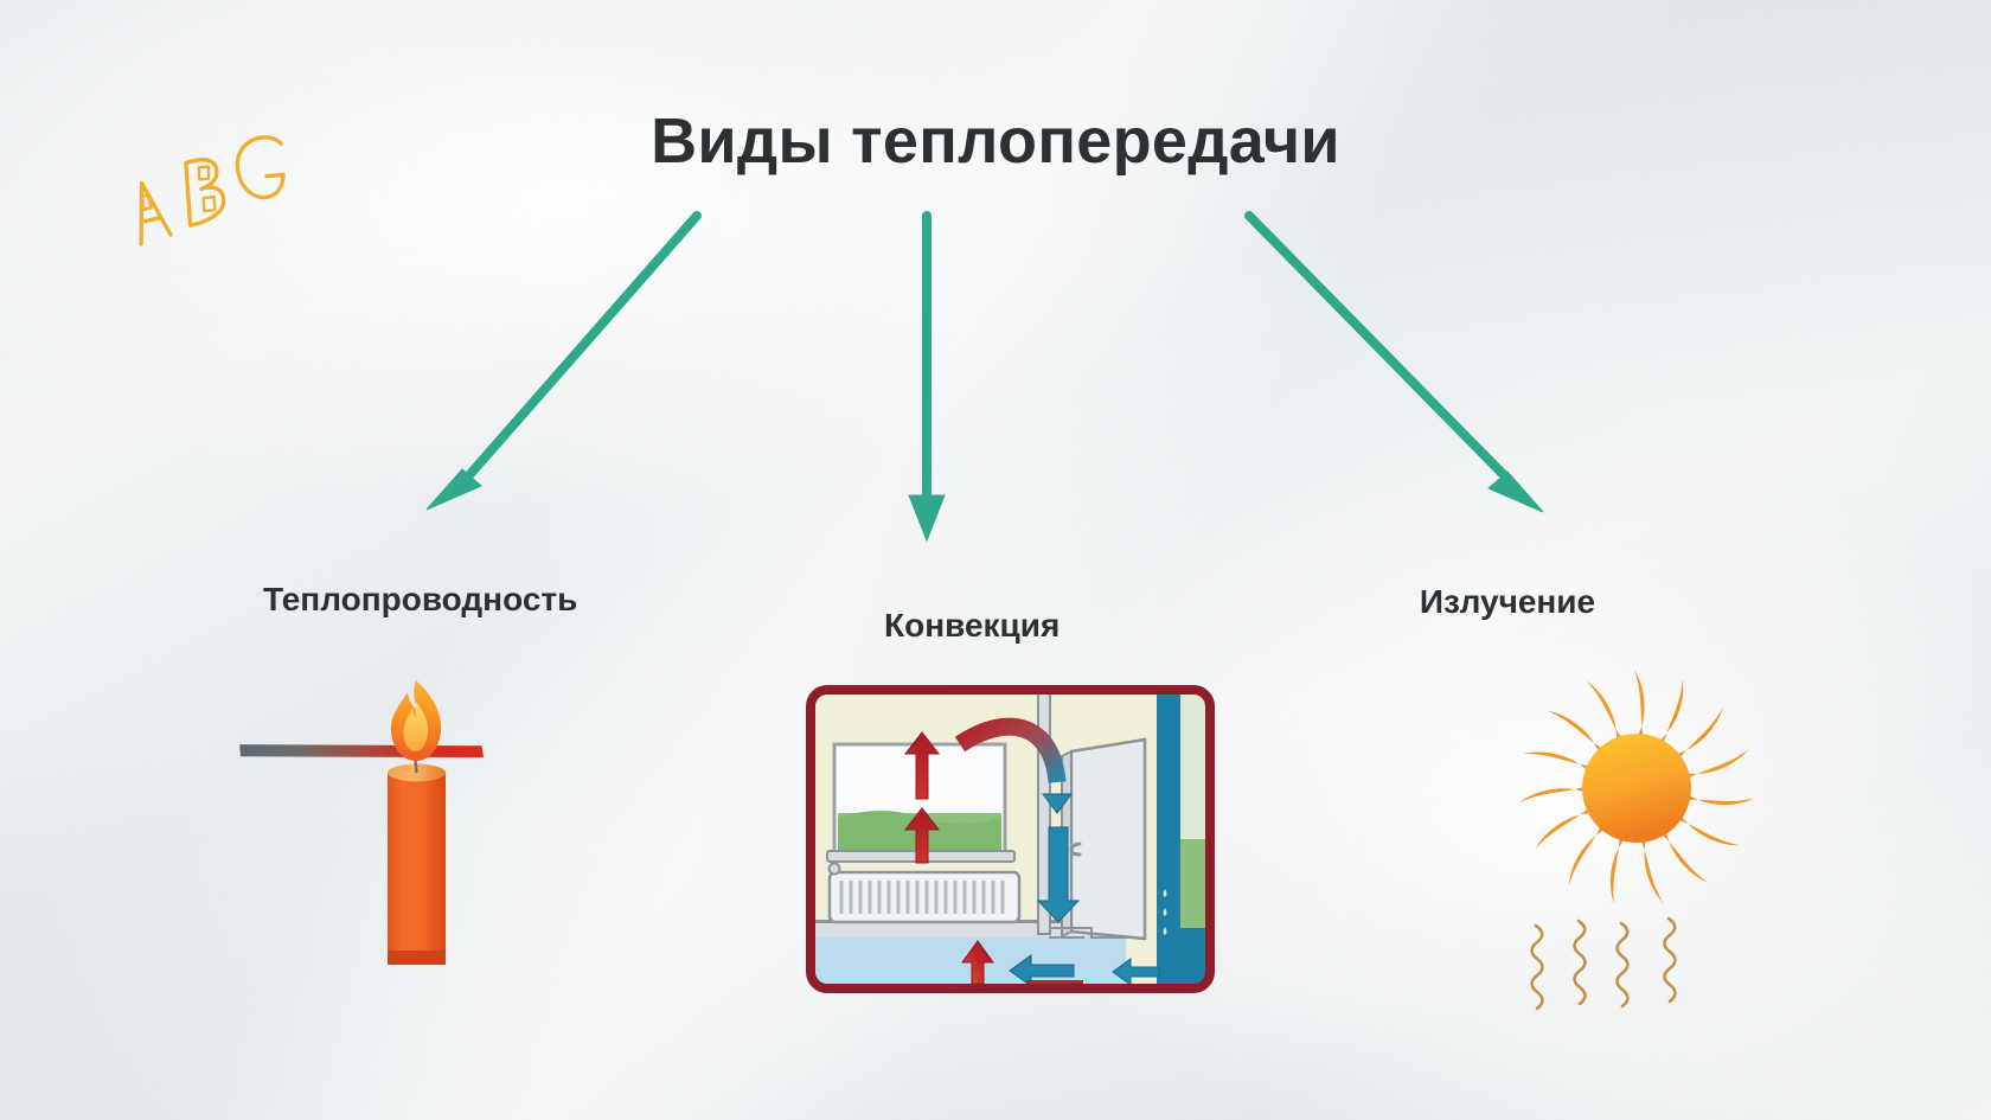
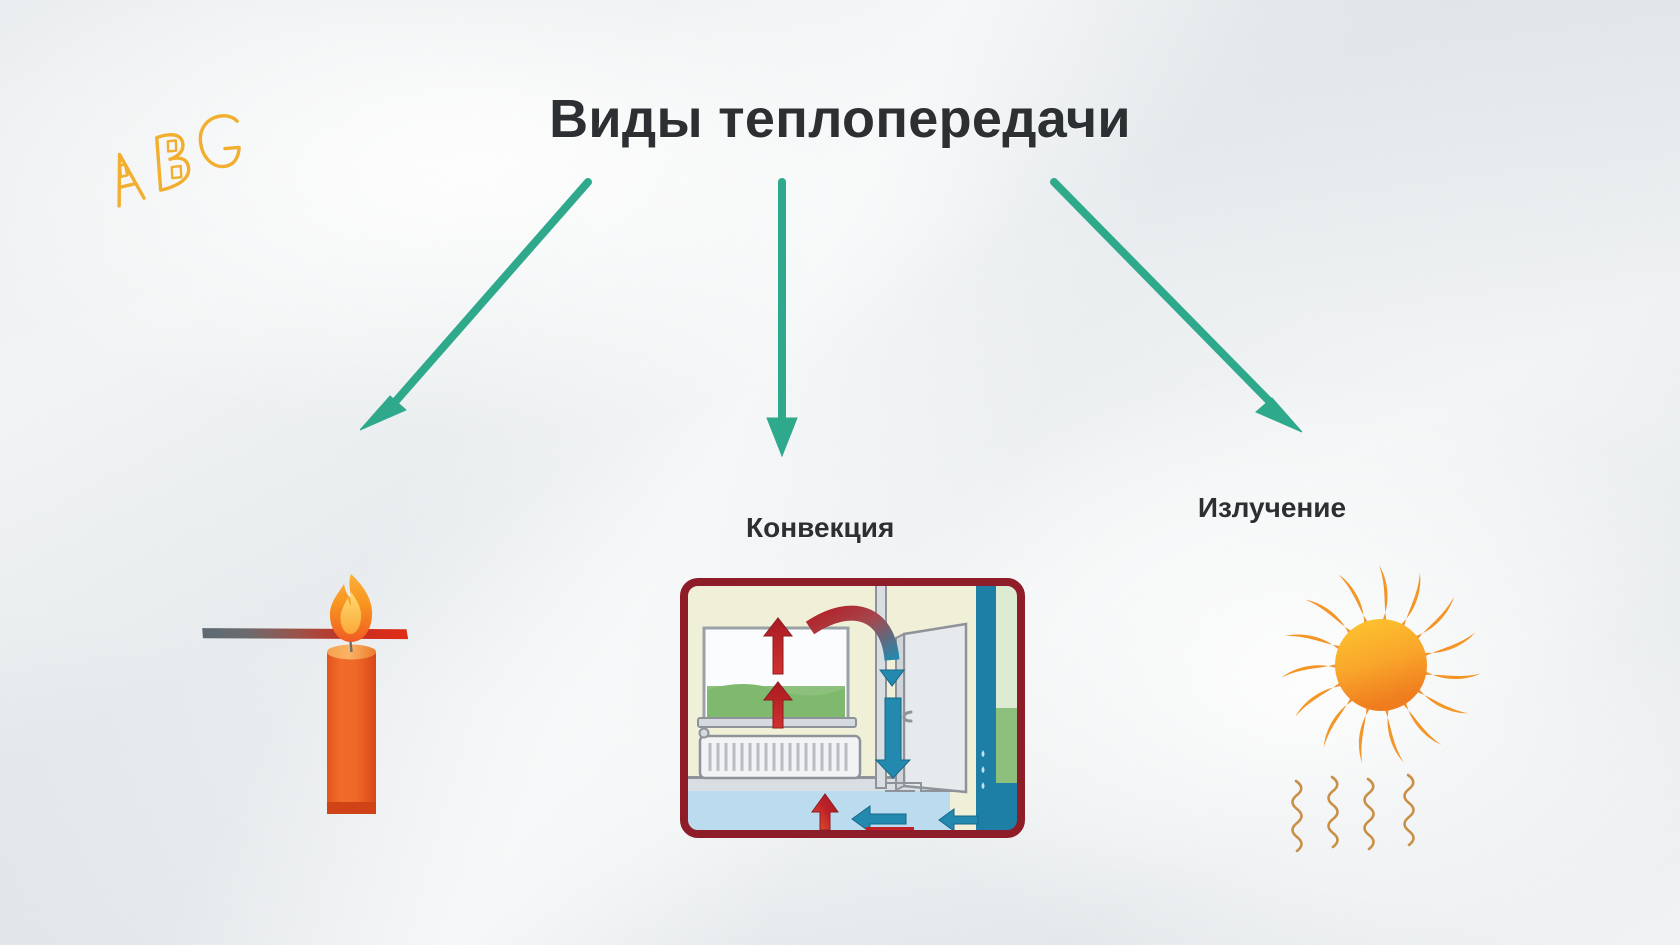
  Виды теплопередачи
- Теплопроводность
  Конвекция
  Излучение
